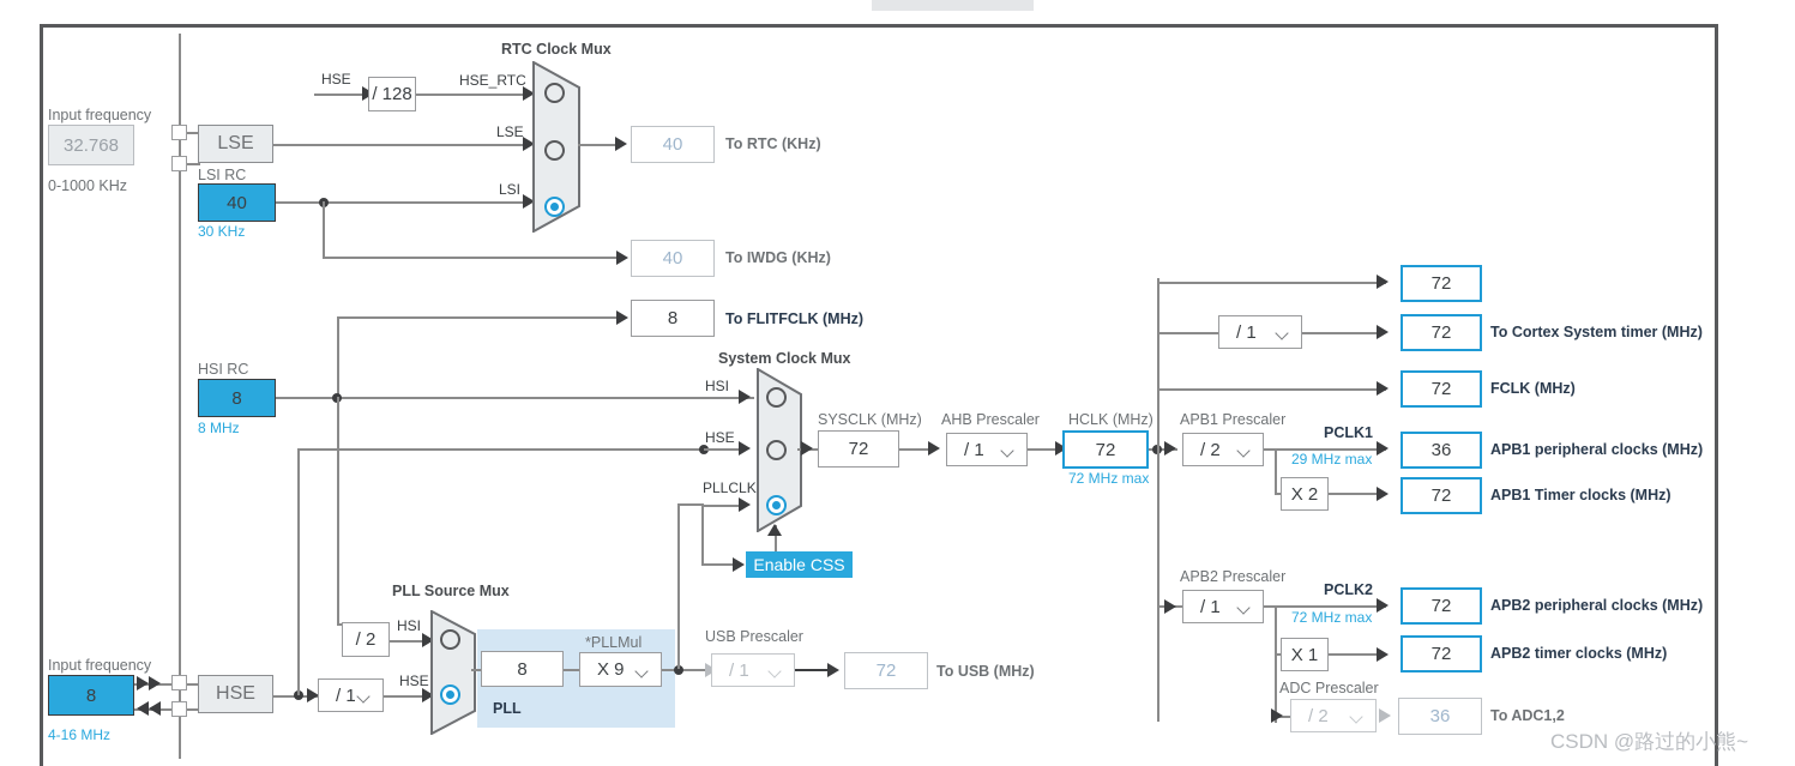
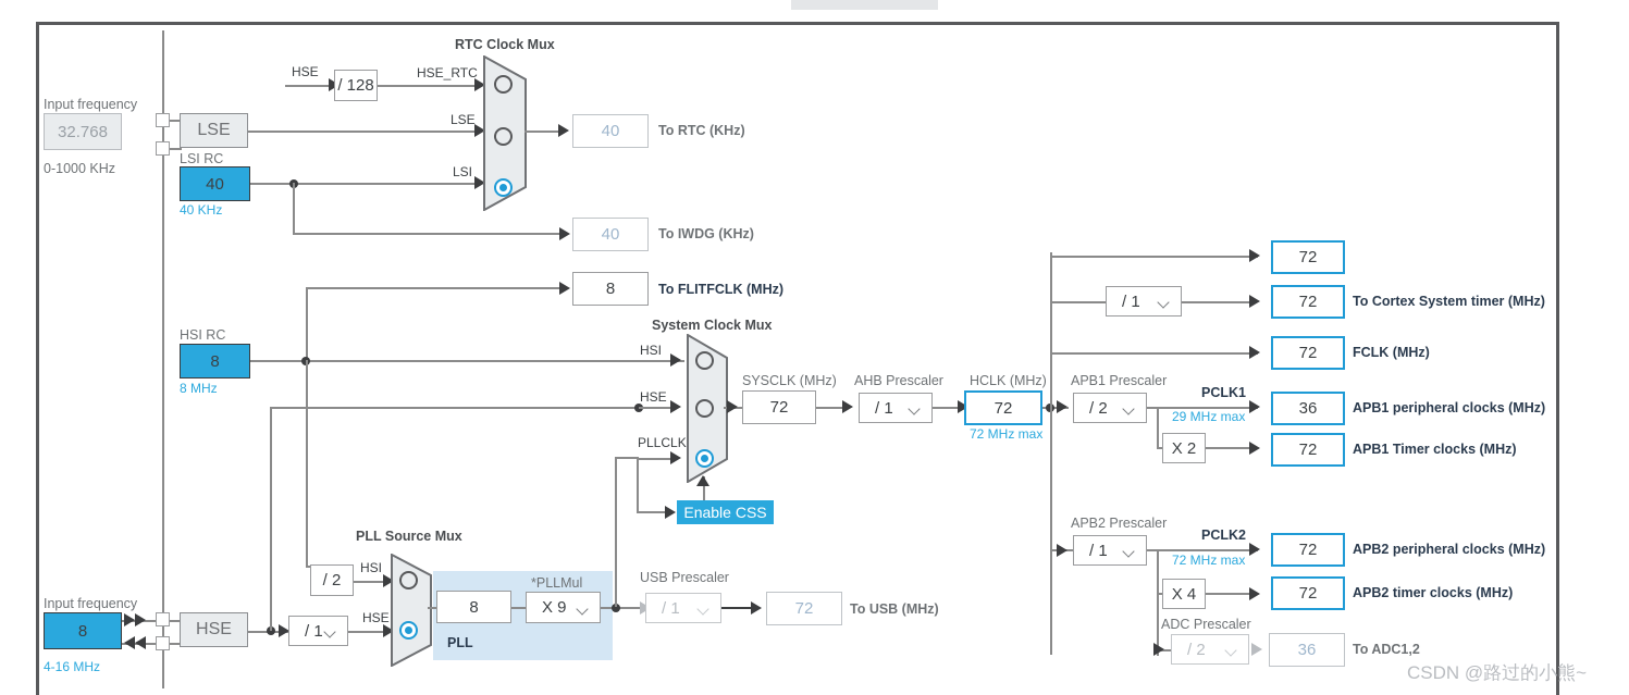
  Input frequency
  32.768
  0-1000 KHz
  LSE
  LSI RC
  40
- 30 KHz
+ 40 KHz
  HSE
  / 128
  HSE_RTC
  LSE
  LSI
  RTC Clock Mux
  40
  To RTC (KHz)
  40
  To IWDG (KHz)
  8
  To FLITFCLK (MHz)
  HSI RC
  8
  8 MHz
  HSI
  / 2
  HSI
  Input frequency
  8
  4-16 MHz
  HSE
  / 1
  HSE
  HSE
  PLL Source Mux
  PLL
  8
  *PLLMul
  X 9
  PLLCLK
  Enable CSS
  System Clock Mux
  SYSCLK (MHz)
  72
  AHB Prescaler
  / 1
  HCLK (MHz)
  72
  72 MHz max
  72
  / 1
  72
  To Cortex System timer (MHz)
  72
  FCLK (MHz)
  APB1 Prescaler
  / 2
  PCLK1
  29 MHz max
  36
  APB1 peripheral clocks (MHz)
  X 2
  72
  APB1 Timer clocks (MHz)
  APB2 Prescaler
  / 1
  PCLK2
  72 MHz max
  72
  APB2 peripheral clocks (MHz)
- X 1
+ X 4
  72
  APB2 timer clocks (MHz)
  ADC Prescaler
  / 2
  36
  To ADC1,2
  USB Prescaler
  / 1
  72
  To USB (MHz)
  CSDN @路过的小熊~
